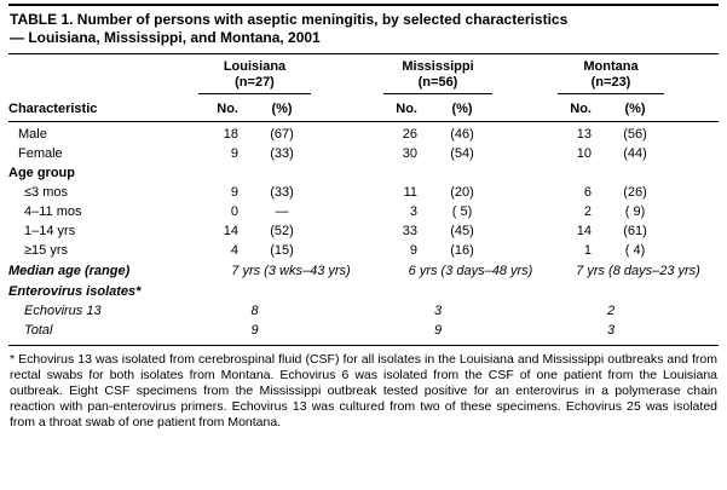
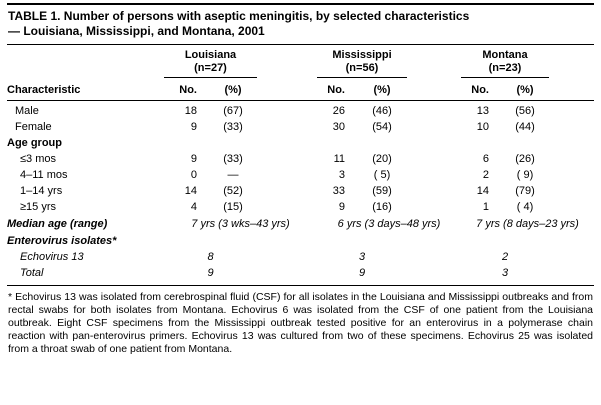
  TABLE 1. Number of persons with aseptic meningitis, by selected characteristics
  — Louisiana, Mississippi, and Montana, 2001
  Louisiana
  (n=27)
  Mississippi
  (n=56)
  Montana
  (n=23)
  Characteristic
  No.
  (%)
  No.
  (%)
  No.
  (%)
  Male
  18
  (67)
  26
  (46)
  13
  (56)
  Female
  9
  (33)
  30
  (54)
  10
  (44)
  Age group
  ≤3 mos
  9
  (33)
  11
  (20)
  6
  (26)
  4–11 mos
  0
  —
  3
  ( 5)
  2
  ( 9)
  1–14 yrs
  14
  (52)
  33
- (45)
+ (59)
  14
- (61)
+ (79)
  ≥15 yrs
  4
  (15)
  9
  (16)
  1
  ( 4)
  Median age (range)
  7 yrs (3 wks–43 yrs)
  6 yrs (3 days–48 yrs)
  7 yrs (8 days–23 yrs)
  Enterovirus isolates*
  Echovirus 13
  8
  3
  2
  Total
  9
  9
  3
  * Echovirus 13 was isolated from cerebrospinal fluid (CSF) for all isolates in the Louisiana and Mississippi outbreaks and from rectal swabs for both isolates from Montana. Echovirus 6 was isolated from the CSF of one patient from the Louisiana outbreak. Eight CSF specimens from the Mississippi outbreak tested positive for an enterovirus in a polymerase chain reaction with pan-enterovirus primers. Echovirus 13 was cultured from two of these specimens. Echovirus 25 was isolated from a throat swab of one patient from Montana.
